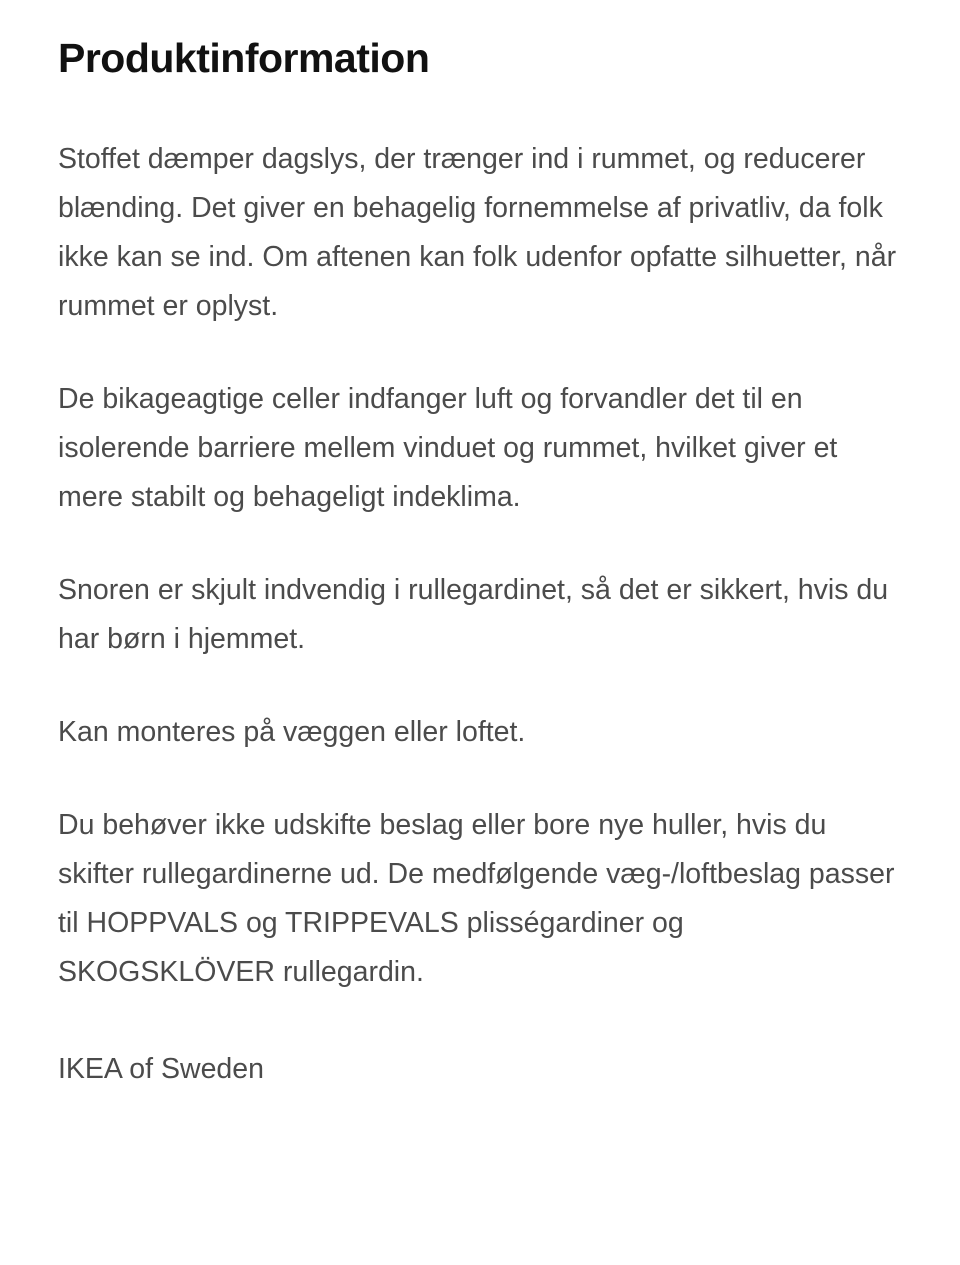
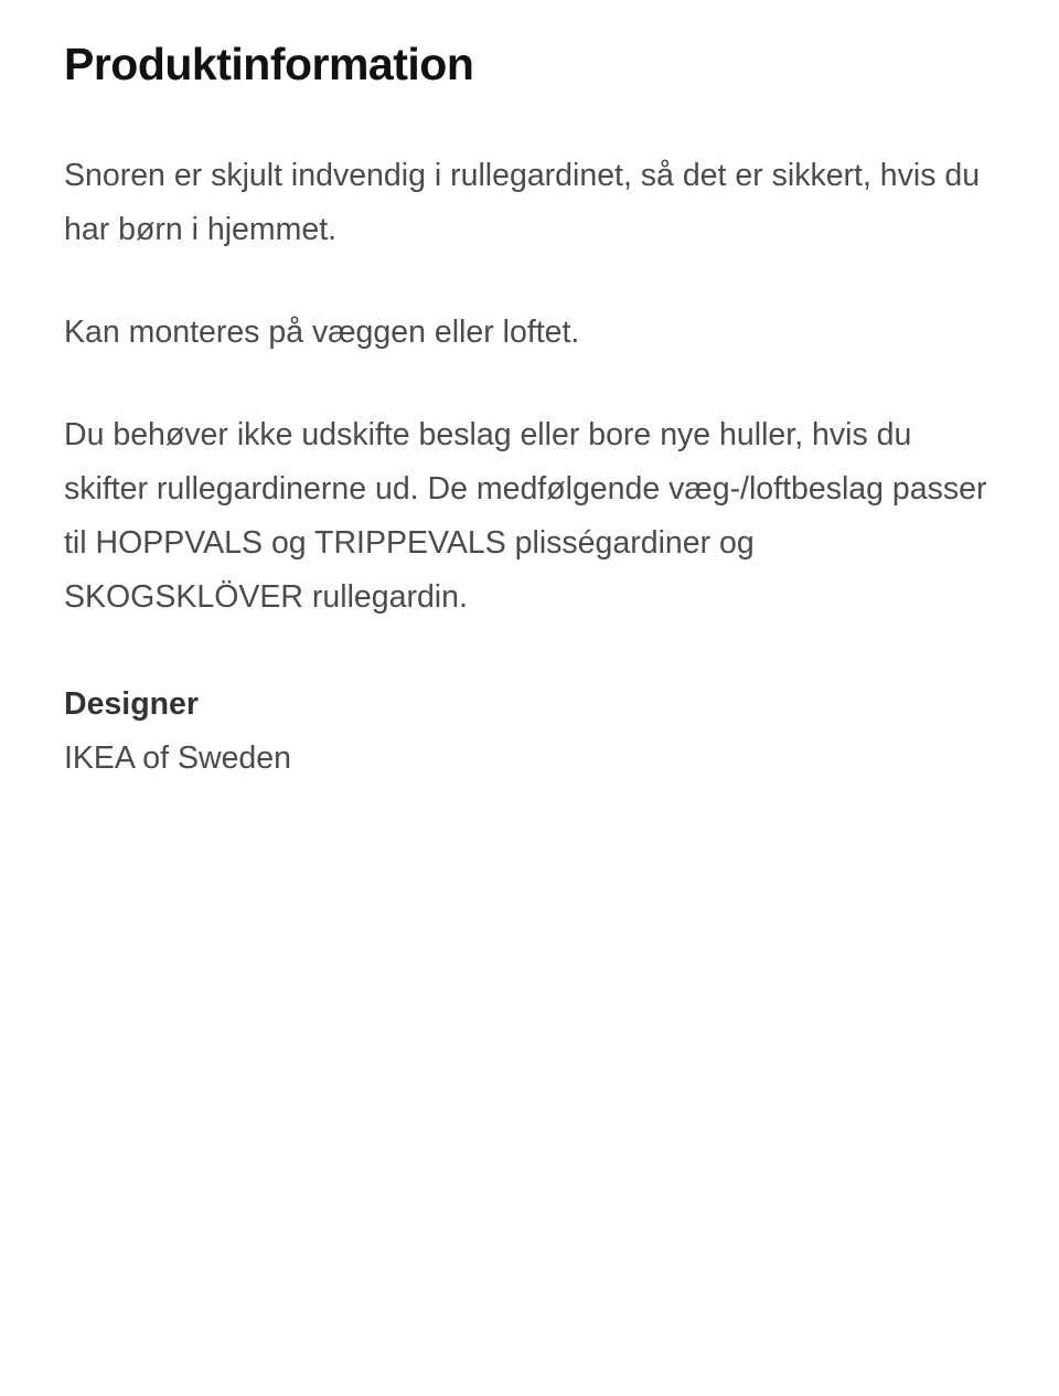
  Produktinformation
- Stoffet dæmper dagslys, der trænger ind i rummet, og reducerer blænding. Det giver en behagelig fornemmelse af privatliv, da folk ikke kan se ind. Om aftenen kan folk udenfor opfatte silhuetter, når rummet er oplyst.
- De bikageagtige celler indfanger luft og forvandler det til en isolerende barriere mellem vinduet og rummet, hvilket giver et mere stabilt og behageligt indeklima.
  Snoren er skjult indvendig i rullegardinet, så det er sikkert, hvis du har børn i hjemmet.
  Kan monteres på væggen eller loftet.
  Du behøver ikke udskifte beslag eller bore nye huller, hvis du skifter rullegardinerne ud. De medfølgende væg-/loftbeslag passer til HOPPVALS og TRIPPEVALS plisségardiner og SKOGSKLÖVER rullegardin.
+ Designer
  IKEA of Sweden
